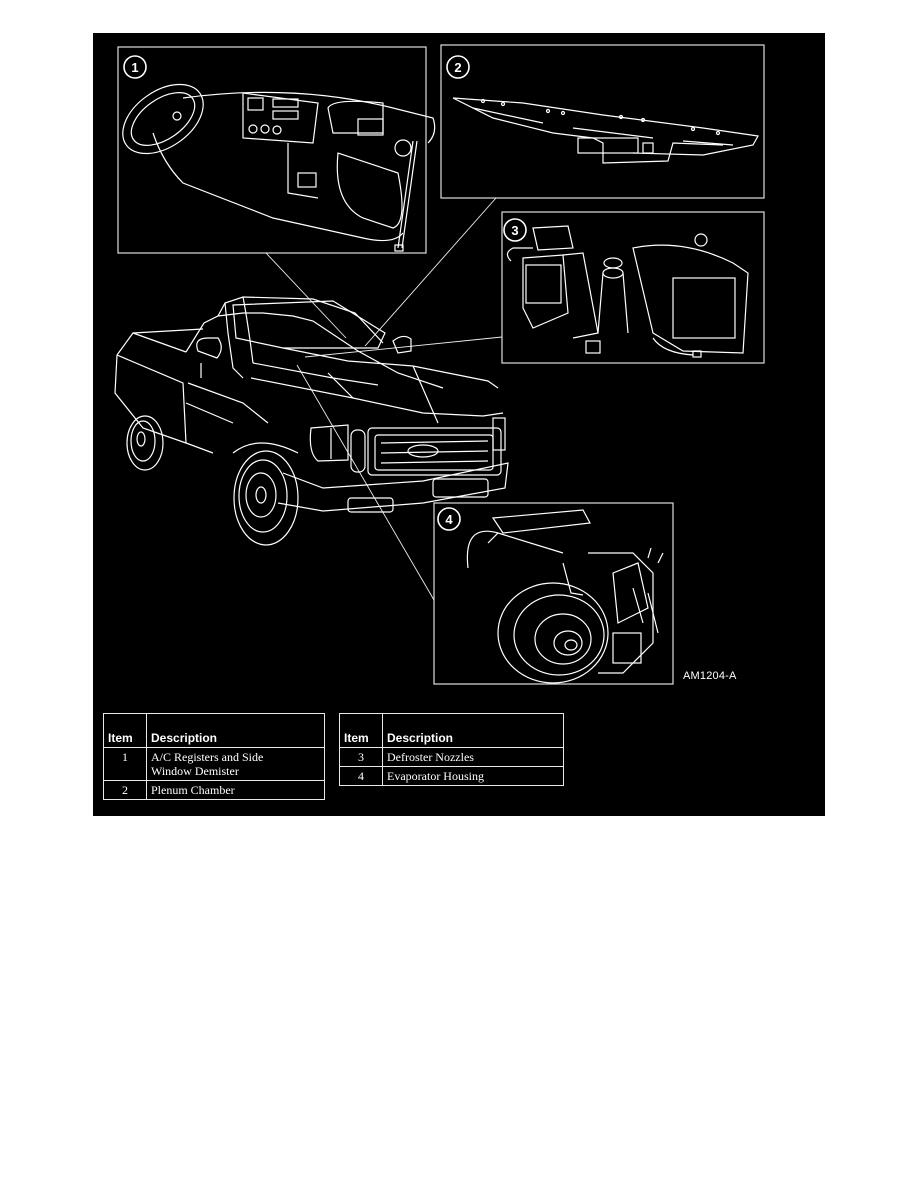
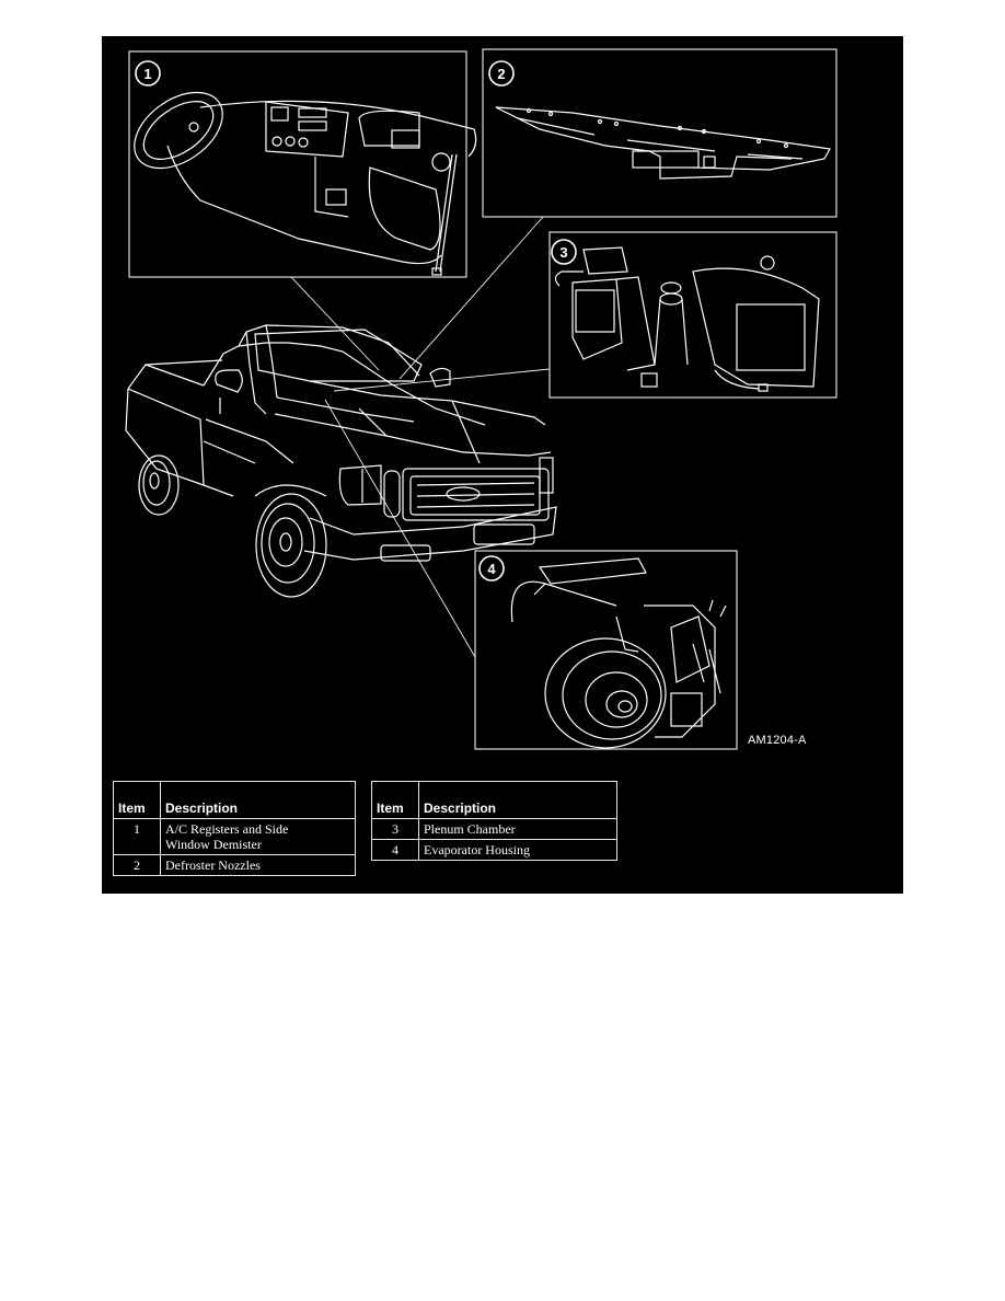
  1
  2
  3
  4
  AM1204-A
  Item	Description
  1	A/C Registers and Side Window Demister
- 2	Plenum Chamber
+ 2	Defroster Nozzles
  Item	Description
- 3	Defroster Nozzles
+ 3	Plenum Chamber
  4	Evaporator Housing
